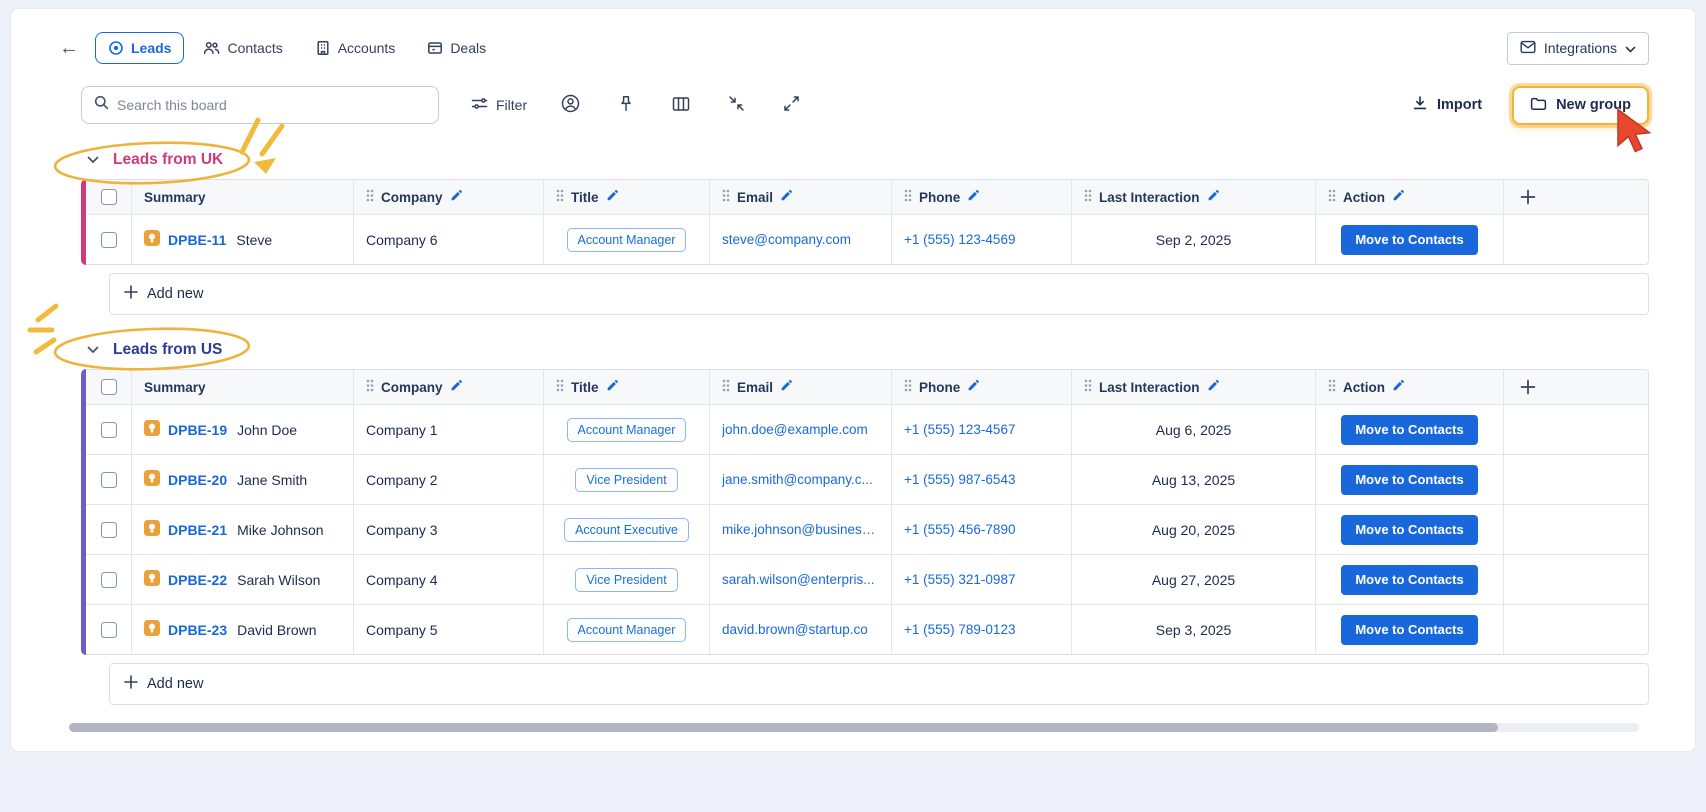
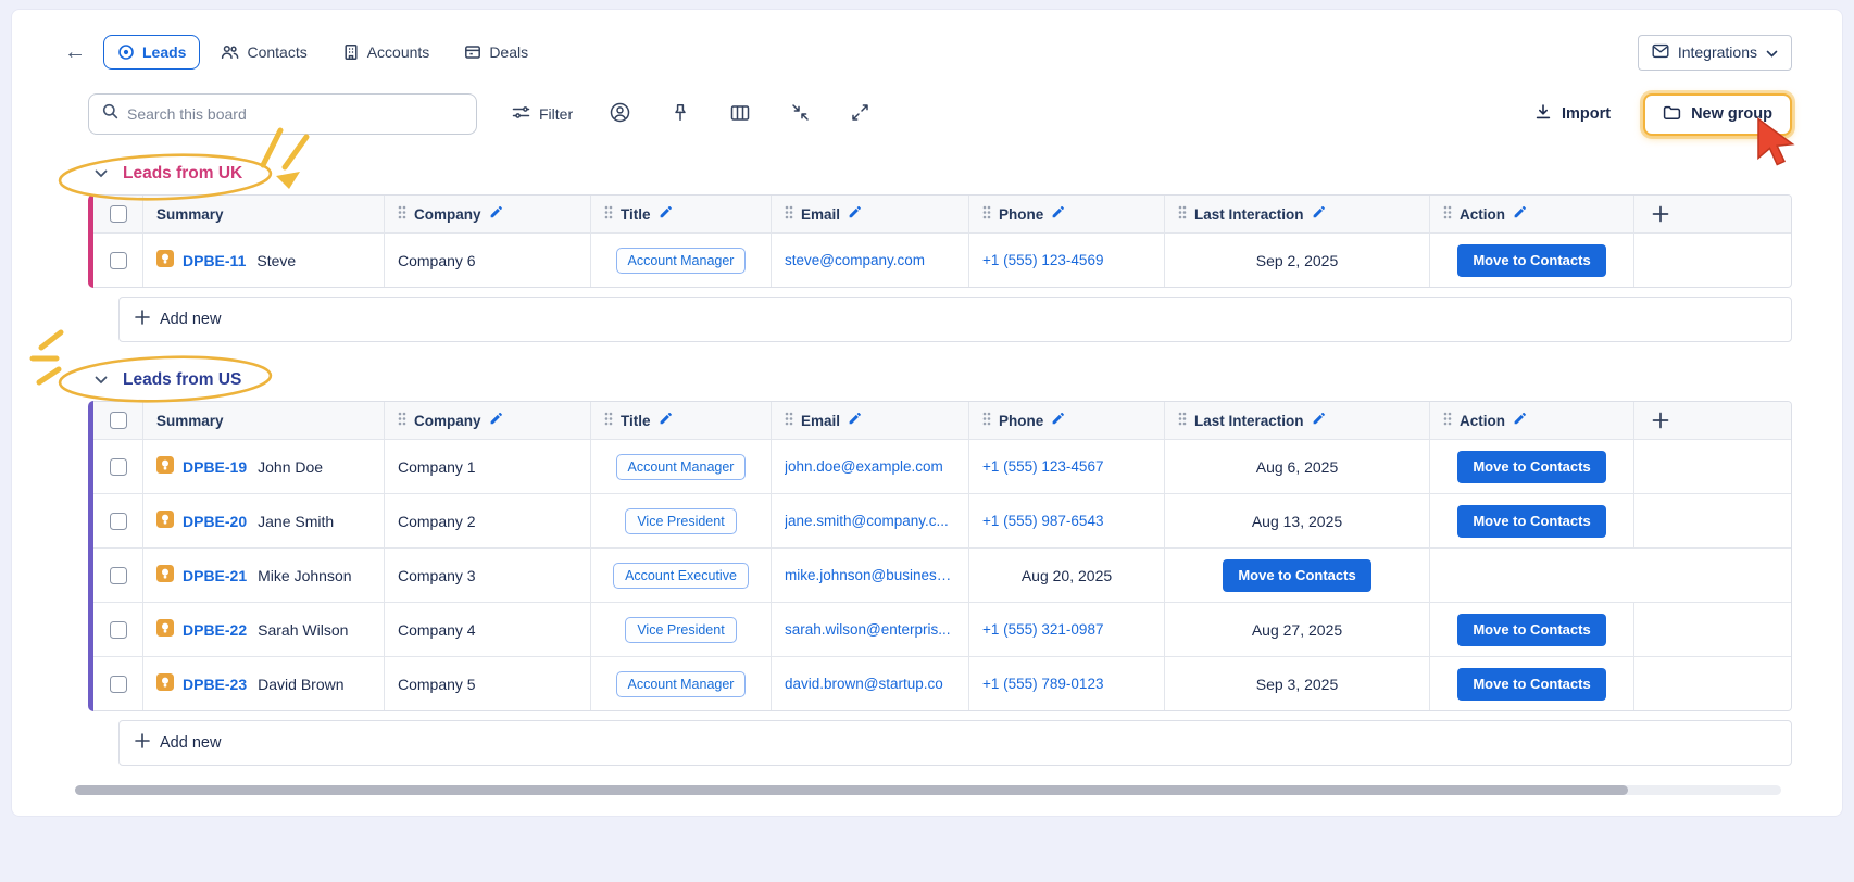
  ←
  Leads
  Contacts
  Accounts
  Deals
  Integrations
  Search this board
  Filter
  Import
  New group
  Leads from UK
  Summary
  Company
  Title
  Email
  Phone
  Last Interaction
  Action
  DPBE-11
  Steve
  Company 6
  Account Manager
  steve@company.com
  +1 (555) 123-4569
  Sep 2, 2025
  Move to Contacts
  Add new
  Leads from US
  Summary
  Company
  Title
  Email
  Phone
  Last Interaction
  Action
  DPBE-19
  John Doe
  Company 1
  Account Manager
  john.doe@example.com
  +1 (555) 123-4567
  Aug 6, 2025
  Move to Contacts
  DPBE-20
  Jane Smith
  Company 2
  Vice President
  jane.smith@company.c...
  +1 (555) 987-6543
  Aug 13, 2025
  Move to Contacts
  DPBE-21
  Mike Johnson
  Company 3
  Account Executive
  mike.johnson@business...
- +1 (555) 456-7890
  Aug 20, 2025
  Move to Contacts
  DPBE-22
  Sarah Wilson
  Company 4
  Vice President
  sarah.wilson@enterpris...
  +1 (555) 321-0987
  Aug 27, 2025
  Move to Contacts
  DPBE-23
  David Brown
  Company 5
  Account Manager
  david.brown@startup.co
  +1 (555) 789-0123
  Sep 3, 2025
  Move to Contacts
  Add new
